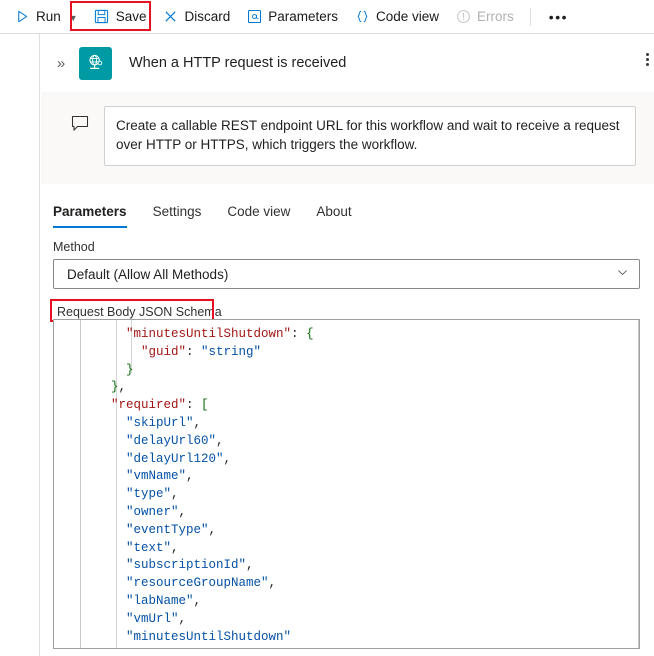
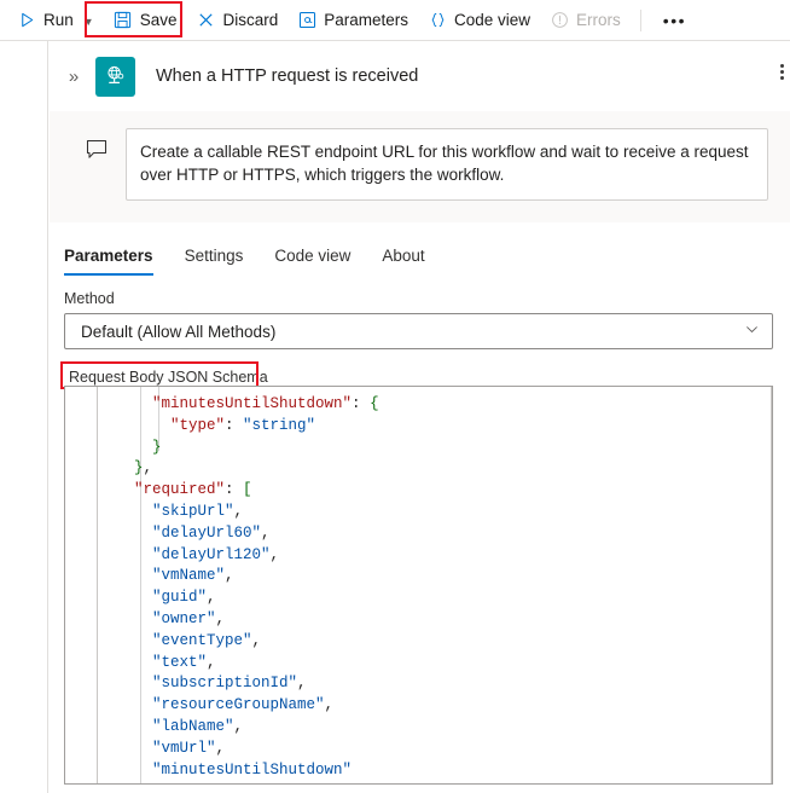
  Run
  ▼
  Save
  Discard
  Parameters
  Code view
  Errors
  •••
  »
  When a HTTP request is received
  Create a callable REST endpoint URL for this workflow and wait to receive a request over HTTP or HTTPS, which triggers the workflow.
  Parameters
  Settings
  Code view
  About
  Method
  Default (Allow All Methods)
  Request Body JSON Schema
  "minutesUntilShutdown": {
- "guid": "string"
+ "type": "string"
  }
  },
  "required": [
  "skipUrl",
  "delayUrl60",
  "delayUrl120",
  "vmName",
- "type",
+ "guid",
  "owner",
  "eventType",
  "text",
  "subscriptionId",
  "resourceGroupName",
  "labName",
  "vmUrl",
  "minutesUntilShutdown"
